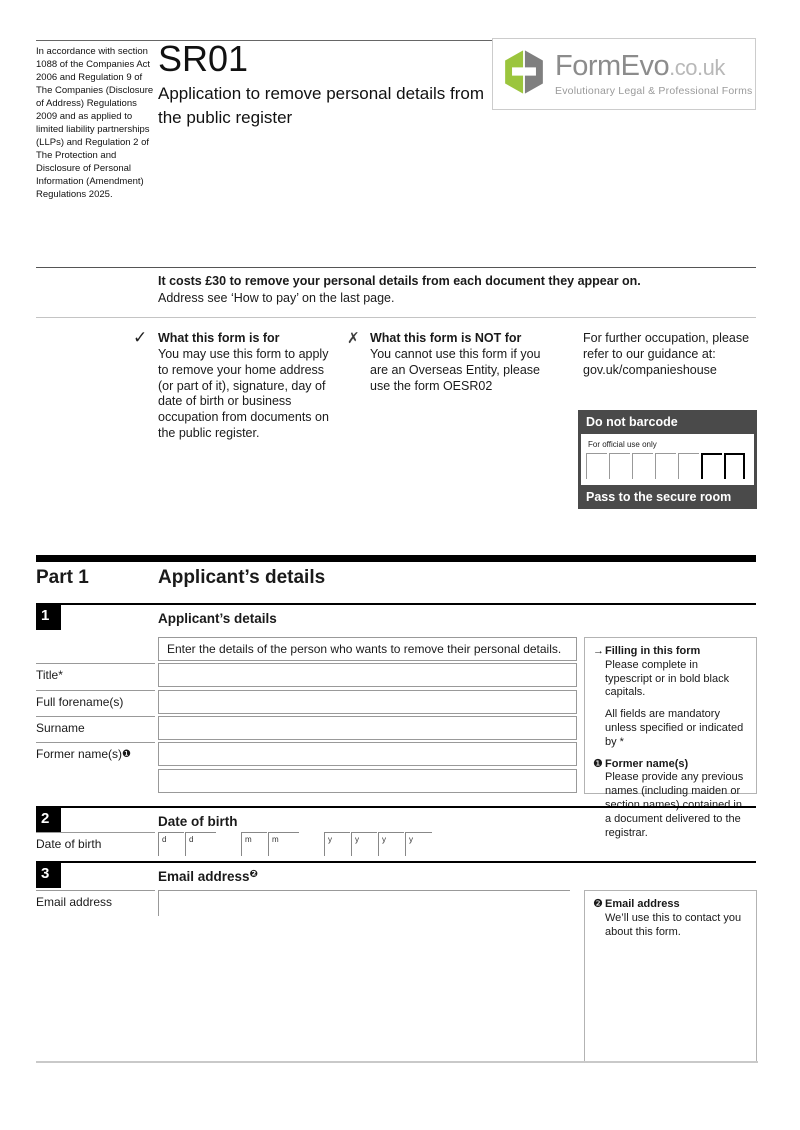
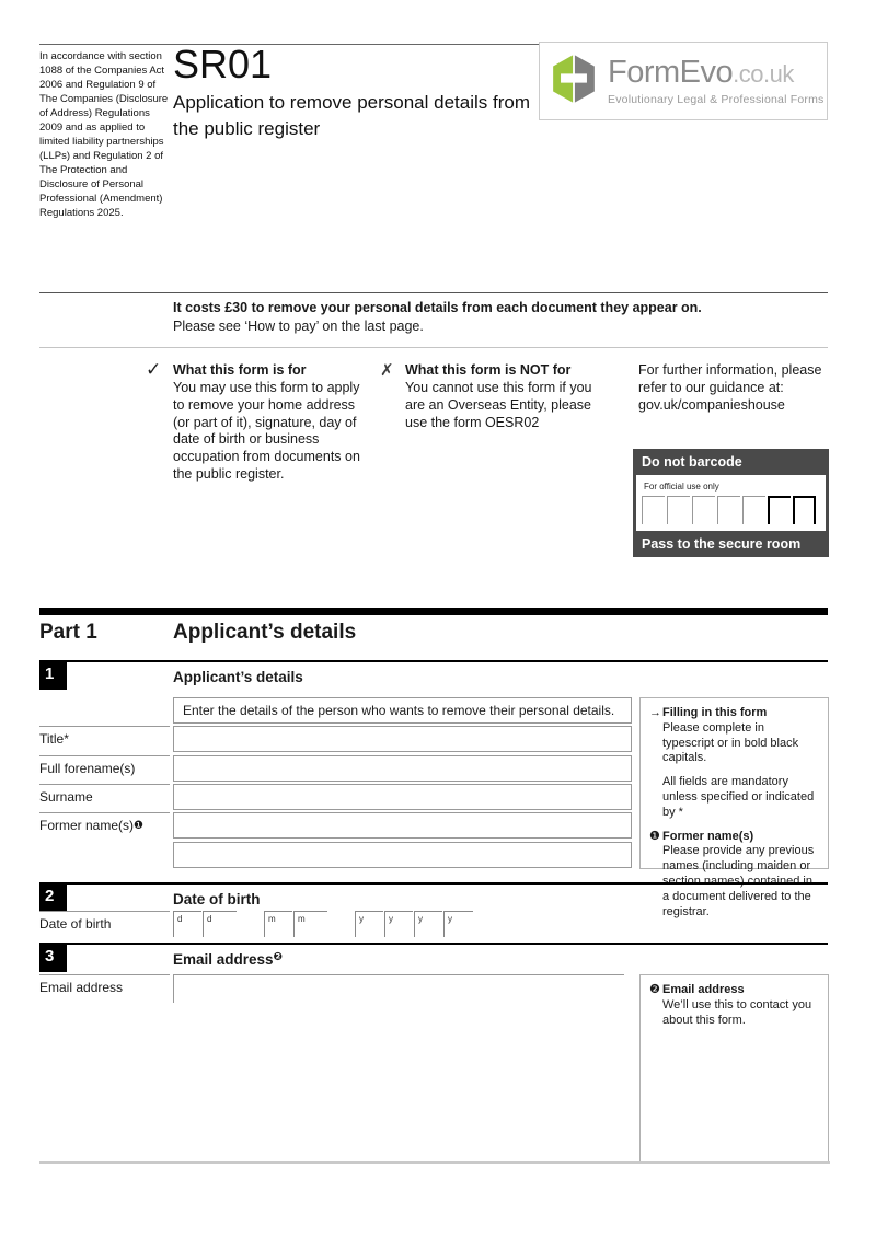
- In accordance with section 1088 of the Companies Act 2006 and Regulation 9 of The Companies (Disclosure of Address) Regulations 2009 and as applied to limited liability partnerships (LLPs) and Regulation 2 of The Protection and Disclosure of Personal Information (Amendment) Regulations 2025.
+ In accordance with section 1088 of the Companies Act 2006 and Regulation 9 of The Companies (Disclosure of Address) Regulations 2009 and as applied to limited liability partnerships (LLPs) and Regulation 2 of The Protection and Disclosure of Personal Professional (Amendment) Regulations 2025.
  SR01
  Application to remove personal details from the public register
  FormEvo.co.uk
  Evolutionary Legal & Professional Forms
  It costs £30 to remove your personal details from each document they appear on.
- Address see ‘How to pay’ on the last page.
+ Please see ‘How to pay’ on the last page.
  ✓
  What this form is for
  You may use this form to apply to remove your home address (or part of it), signature, day of date of birth or business occupation from documents on the public register.
  ✗
  What this form is NOT for
  You cannot use this form if you are an Overseas Entity, please use the form OESR02
- For further occupation, please refer to our guidance at: gov.uk/companieshouse
+ For further information, please refer to our guidance at: gov.uk/companieshouse
  Do not barcode
  For official use only
  Pass to the secure room
  Part 1
  Applicant’s details
  1
  Applicant’s details
  Enter the details of the person who wants to remove their personal details.
  Title*
  Full forename(s)
  Surname
  Former name(s)❶
  →
  Filling in this form
  Please complete in typescript or in bold black capitals.
  All fields are mandatory unless specified or indicated by *
  ❶
  Former name(s)
  Please provide any previous names (including maiden or section names) contained in a document delivered to the registrar.
  2
  Date of birth
  Date of birth
  d
  d
  m
  m
  y
  y
  y
  y
  3
  Email address❷
  Email address
  ❷
  Email address
  We’ll use this to contact you about this form.
